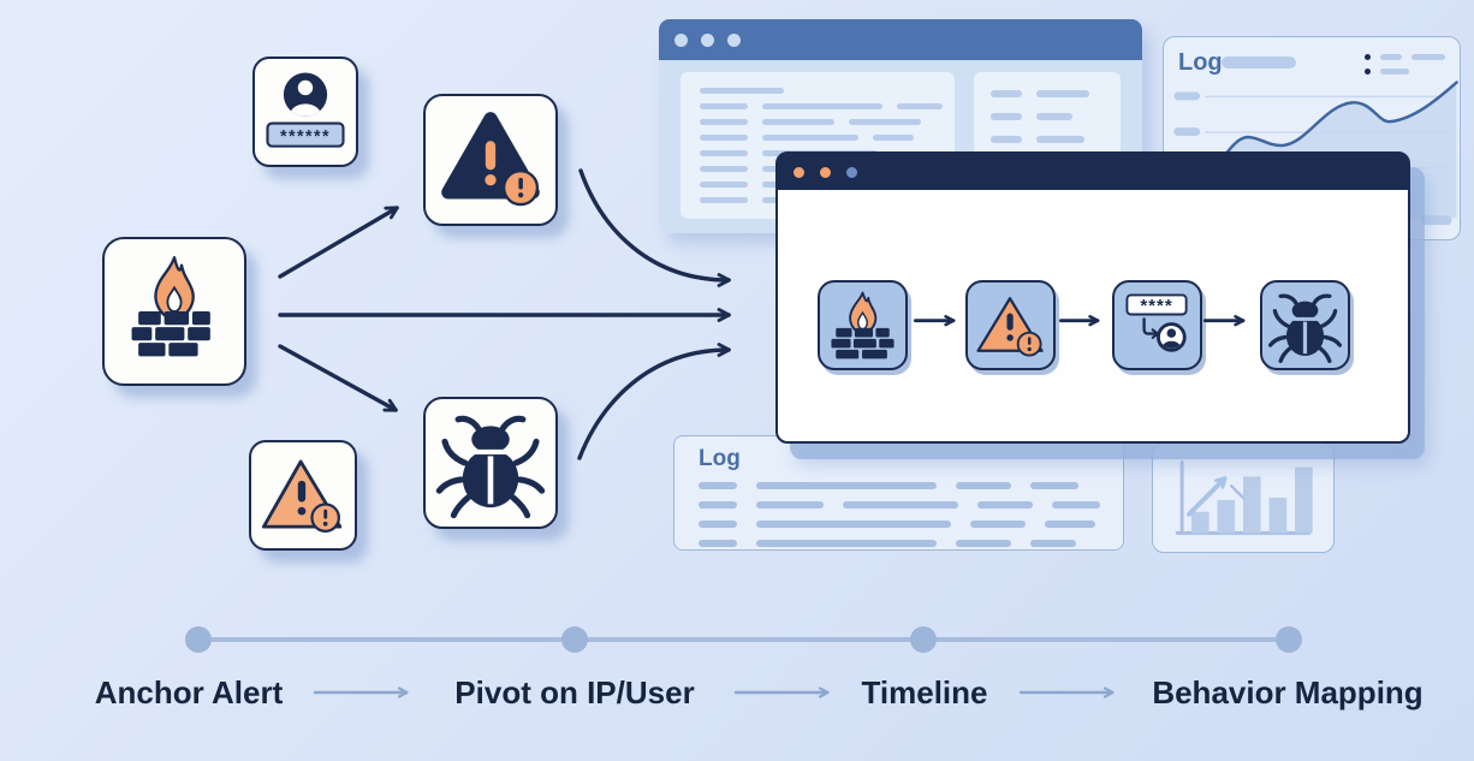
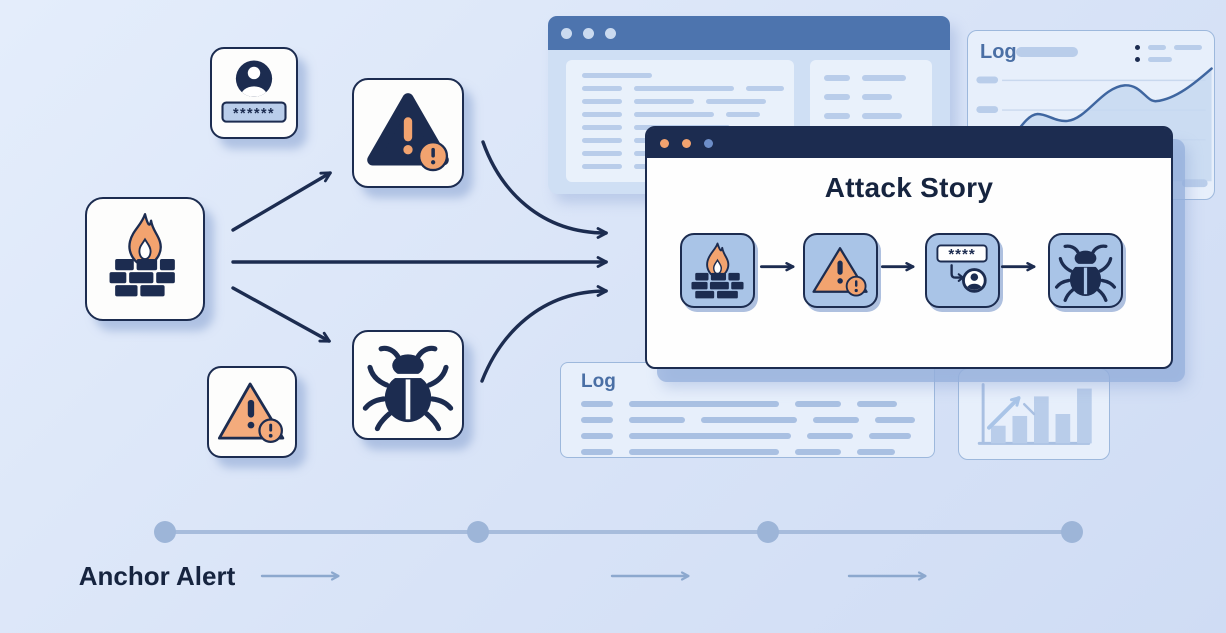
  Log
  Log
  ******
+ Attack Story
  ****
  Anchor Alert
- Pivot on IP/User
- Timeline
- Behavior Mapping
